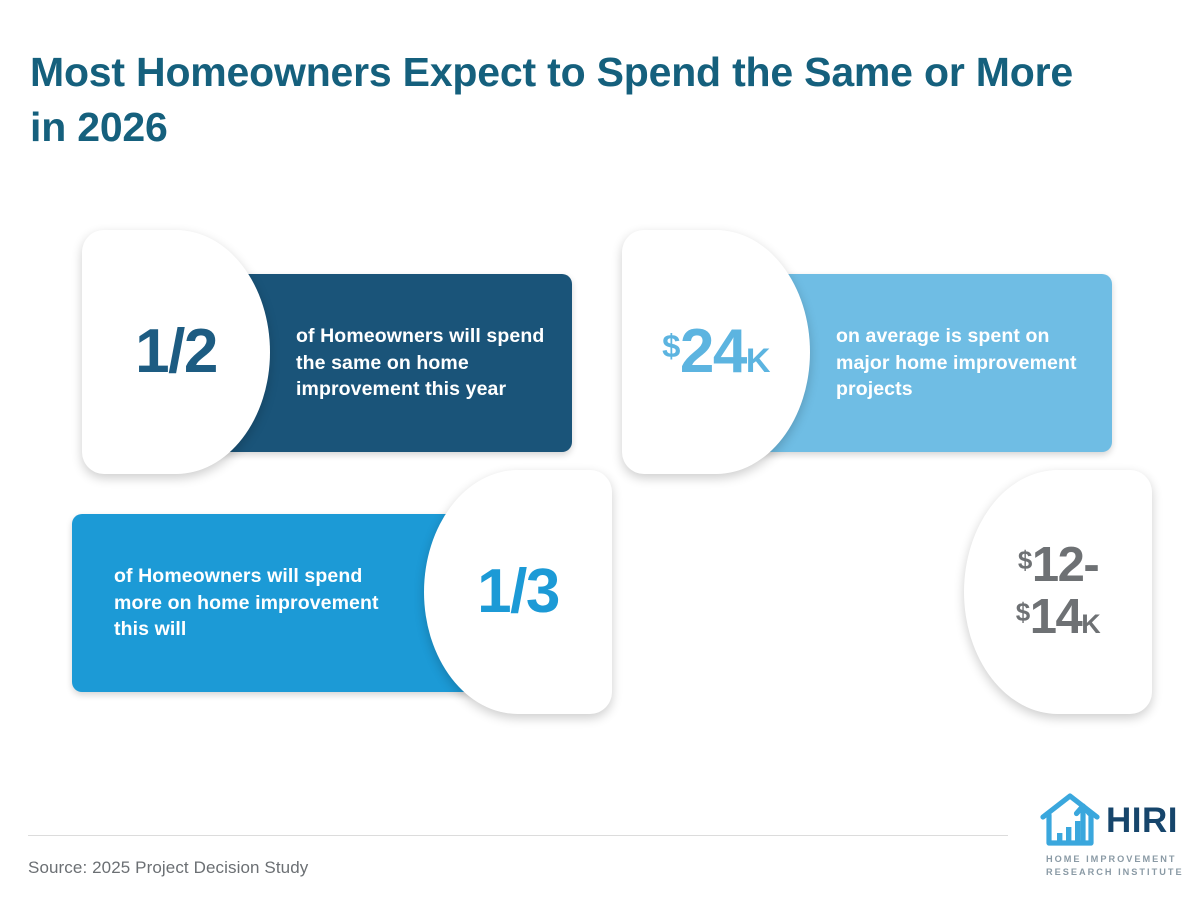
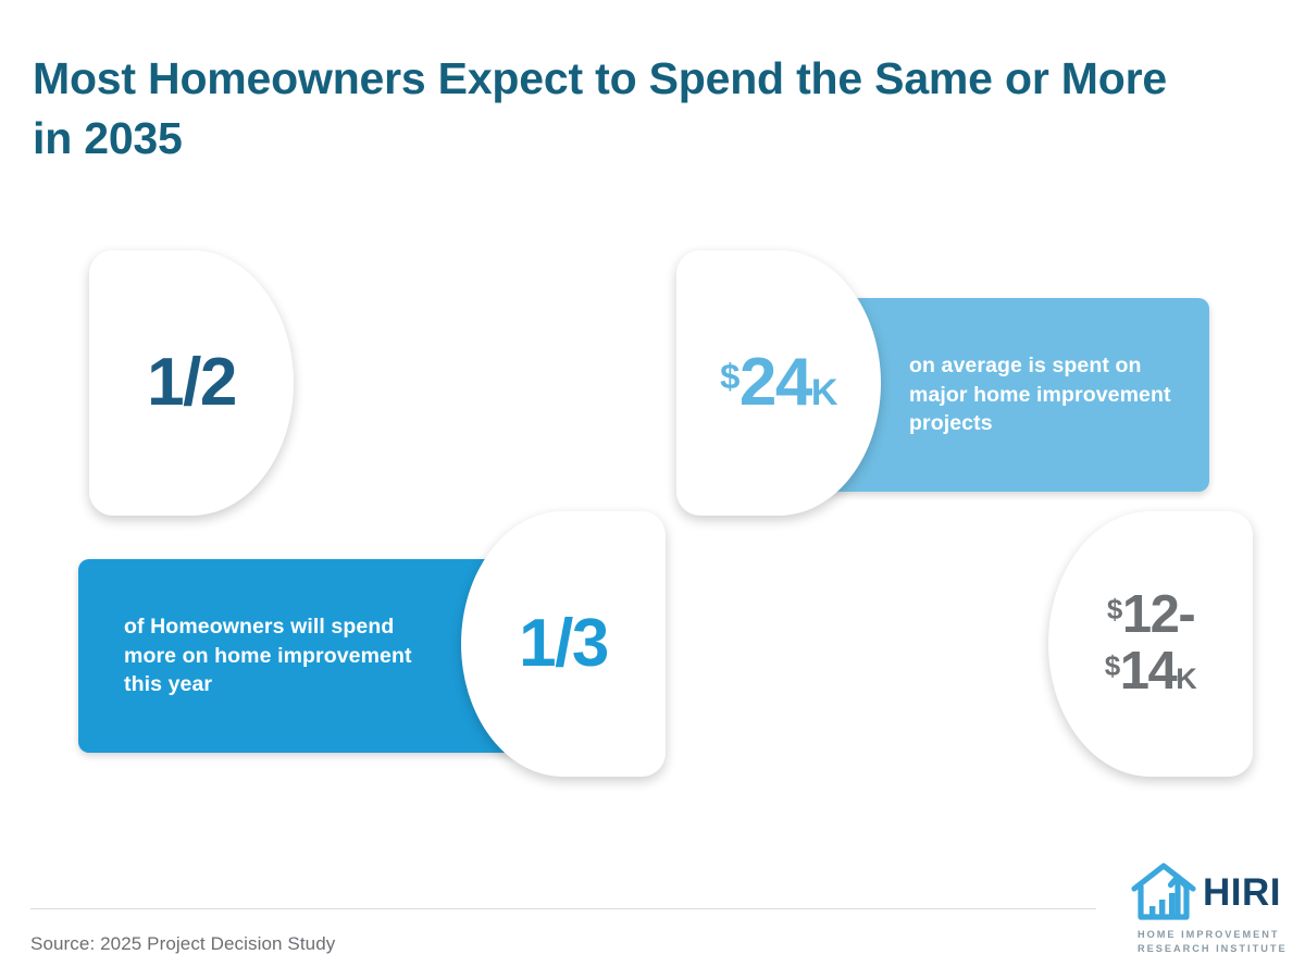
- Most Homeowners Expect to Spend the Same or More in 2026
+ Most Homeowners Expect to Spend the Same or More in 2035
- of Homeowners will spend the same on home improvement this year
  1/2
- of Homeowners will spend more on home improvement this will
+ of Homeowners will spend more on home improvement this year
  1/3
  on average is spent on major home improvement projects
  $24K
  $12-
  $14K
  Source: 2025 Project Decision Study
  HIRI
  HOME IMPROVEMENT
  RESEARCH INSTITUTE
